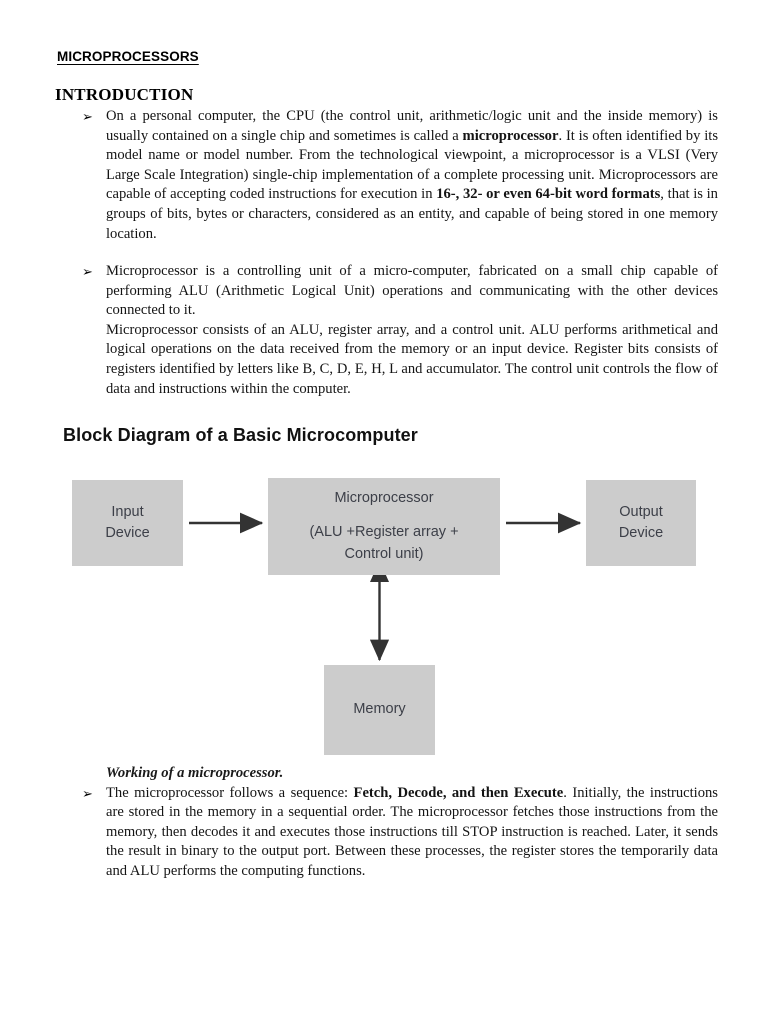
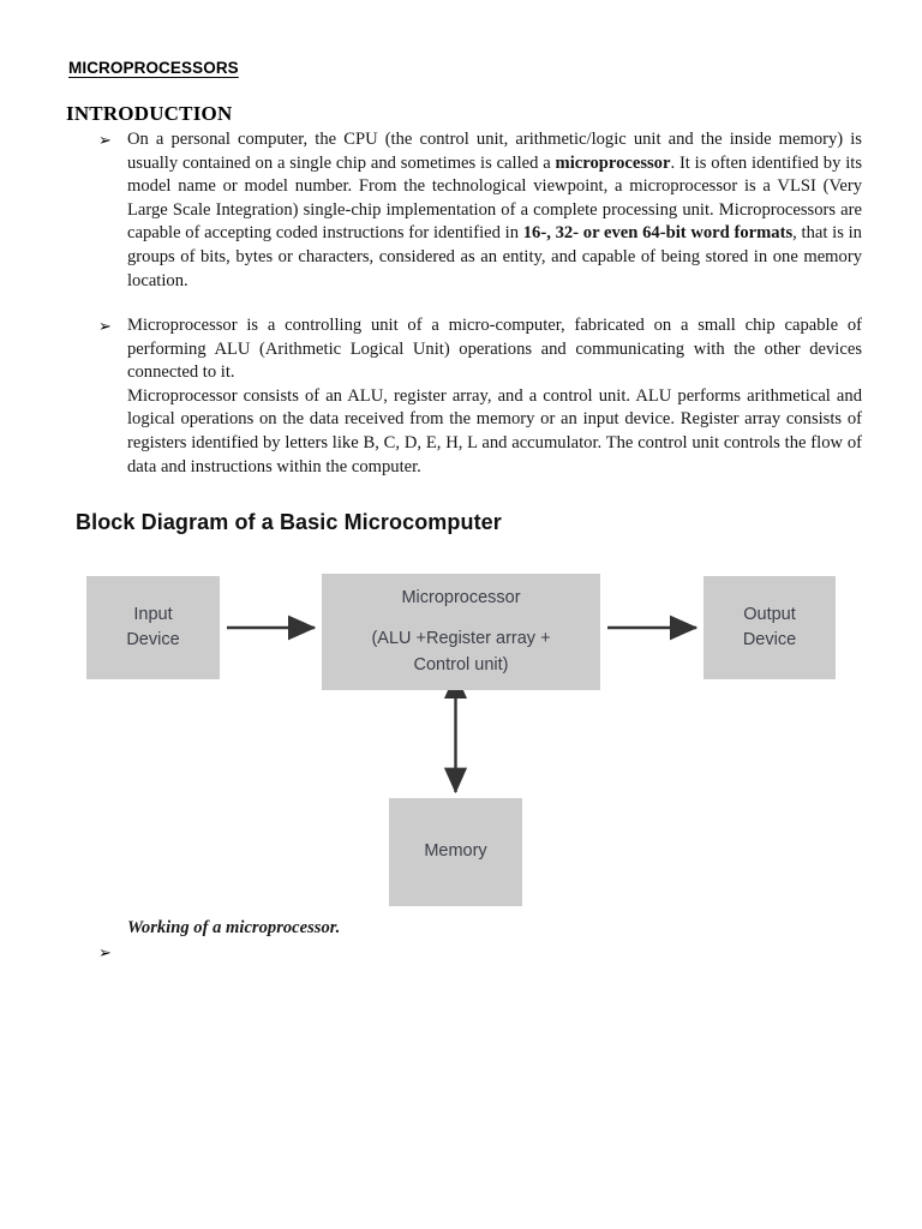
  MICROPROCESSORS
  INTRODUCTION
  ➢
- On a personal computer, the CPU (the control unit, arithmetic/logic unit and the inside memory) is usually contained on a single chip and sometimes is called a microprocessor. It is often identified by its model name or model number. From the technological viewpoint, a microprocessor is a VLSI (Very Large Scale Integration) single-chip implementation of a complete processing unit. Microprocessors are capable of accepting coded instructions for execution in 16-, 32- or even 64-bit word formats, that is in groups of bits, bytes or characters, considered as an entity, and capable of being stored in one memory location.
+ On a personal computer, the CPU (the control unit, arithmetic/logic unit and the inside memory) is usually contained on a single chip and sometimes is called a microprocessor. It is often identified by its model name or model number. From the technological viewpoint, a microprocessor is a VLSI (Very Large Scale Integration) single-chip implementation of a complete processing unit. Microprocessors are capable of accepting coded instructions for identified in 16-, 32- or even 64-bit word formats, that is in groups of bits, bytes or characters, considered as an entity, and capable of being stored in one memory location.
  ➢
  Microprocessor is a controlling unit of a micro-computer, fabricated on a small chip capable of performing ALU (Arithmetic Logical Unit) operations and communicating with the other devices connected to it.
- Microprocessor consists of an ALU, register array, and a control unit. ALU performs arithmetical and logical operations on the data received from the memory or an input device. Register bits consists of registers identified by letters like B, C, D, E, H, L and accumulator. The control unit controls the flow of data and instructions within the computer.
+ Microprocessor consists of an ALU, register array, and a control unit. ALU performs arithmetical and logical operations on the data received from the memory or an input device. Register array consists of registers identified by letters like B, C, D, E, H, L and accumulator. The control unit controls the flow of data and instructions within the computer.
  Block Diagram of a Basic Microcomputer
  Input
  Device
  Microprocessor
  (ALU +Register array +
  Control unit)
  Output
  Device
  Memory
  Working of a microprocessor.
  ➢
- The microprocessor follows a sequence: Fetch, Decode, and then Execute. Initially, the instructions are stored in the memory in a sequential order. The microprocessor fetches those instructions from the memory, then decodes it and executes those instructions till STOP instruction is reached. Later, it sends the result in binary to the output port. Between these processes, the register stores the temporarily data and ALU performs the computing functions.
